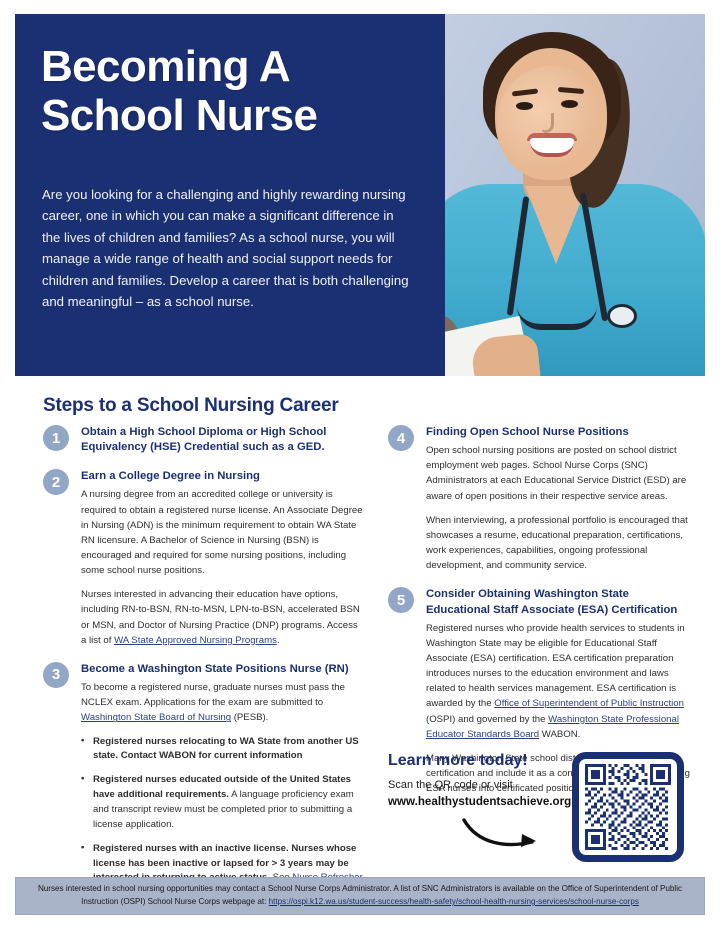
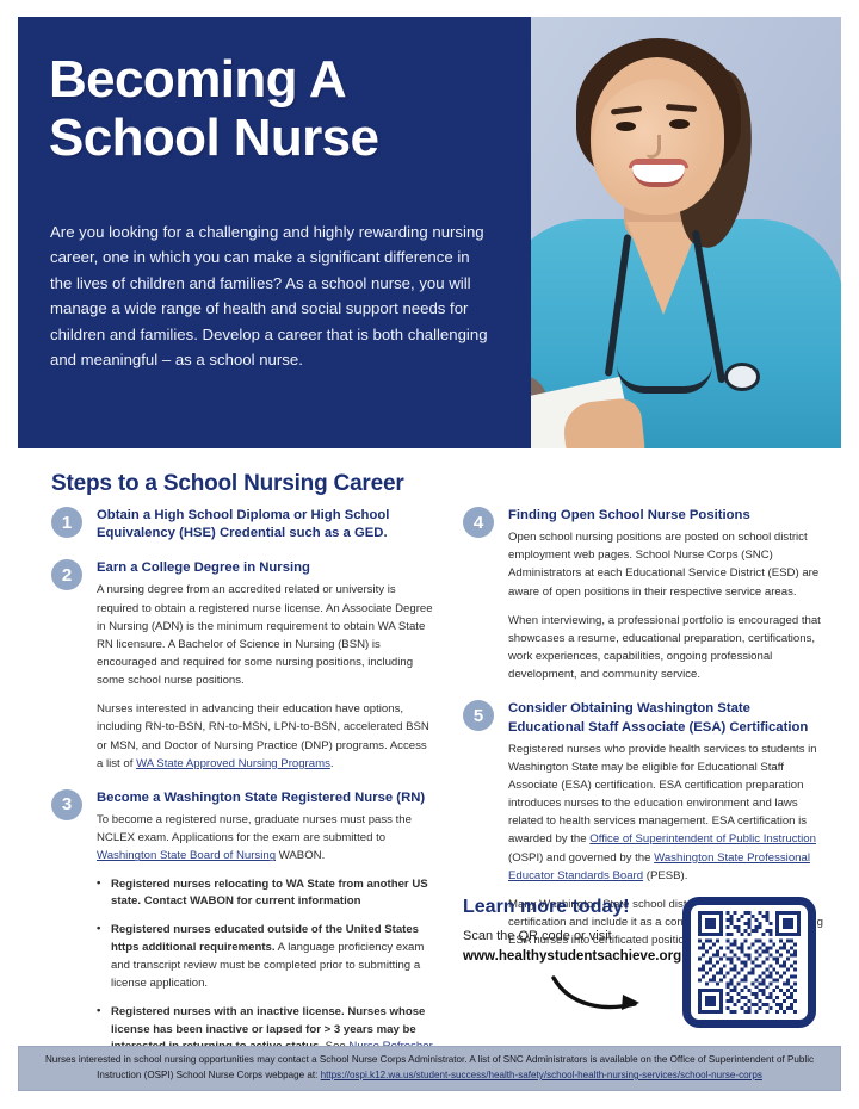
  Becoming A
  School Nurse
  Are you looking for a challenging and highly rewarding nursing career, one in which you can make a significant difference in the lives of children and families? As a school nurse, you will manage a wide range of health and social support needs for children and families. Develop a career that is both challenging and meaningful – as a school nurse.
  Steps to a School Nursing Career
  1
  Obtain a High School Diploma or High School Equivalency (HSE) Credential such as a GED.
  2
  Earn a College Degree in Nursing
- A nursing degree from an accredited college or university is required to obtain a registered nurse license. An Associate Degree in Nursing (ADN) is the minimum requirement to obtain WA State RN licensure. A Bachelor of Science in Nursing (BSN) is encouraged and required for some nursing positions, including some school nurse positions.
+ A nursing degree from an accredited related or university is required to obtain a registered nurse license. An Associate Degree in Nursing (ADN) is the minimum requirement to obtain WA State RN licensure. A Bachelor of Science in Nursing (BSN) is encouraged and required for some nursing positions, including some school nurse positions.
  Nurses interested in advancing their education have options, including RN-to-BSN, RN-to-MSN, LPN-to-BSN, accelerated BSN or MSN, and Doctor of Nursing Practice (DNP) programs. Access a list of WA State Approved Nursing Programs.
  3
- Become a Washington State Positions Nurse (RN)
+ Become a Washington State Registered Nurse (RN)
- To become a registered nurse, graduate nurses must pass the NCLEX exam. Applications for the exam are submitted to Washington State Board of Nursing (PESB).
+ To become a registered nurse, graduate nurses must pass the NCLEX exam. Applications for the exam are submitted to Washington State Board of Nursing WABON.
  Registered nurses relocating to WA State from another US state. Contact WABON for current information
- Registered nurses educated outside of the United States have additional requirements. A language proficiency exam and transcript review must be completed prior to submitting a license application.
+ Registered nurses educated outside of the United States https additional requirements. A language proficiency exam and transcript review must be completed prior to submitting a license application.
  4
  Finding Open School Nurse Positions
  Open school nursing positions are posted on school district employment web pages. School Nurse Corps (SNC) Administrators at each Educational Service District (ESD) are aware of open positions in their respective service areas.
  When interviewing, a professional portfolio is encouraged that showcases a resume, educational preparation, certifications, work experiences, capabilities, ongoing professional development, and community service.
  5
  Consider Obtaining Washington State
  Educational Staff Associate (ESA) Certification
- Registered nurses who provide health services to students in Washington State may be eligible for Educational Staff Associate (ESA) certification. ESA certification preparation introduces nurses to the education environment and laws related to health services management. ESA certification is awarded by the Office of Superintendent of Public Instruction (OSPI) and governed by the Washington State Professional Educator Standards Board WABON.
+ Registered nurses who provide health services to students in Washington State may be eligible for Educational Staff Associate (ESA) certification. ESA certification preparation introduces nurses to the education environment and laws related to health services management. ESA certification is awarded by the Office of Superintendent of Public Instruction (OSPI) and governed by the Washington State Professional Educator Standards Board (PESB).
  Learn more today!
  Scan the QR code or visit
  www.healthystudentsachieve.org
  Nurses interested in school nursing opportunities may contact a School Nurse Corps Administrator. A list of SNC Administrators is available on the Office of Superintendent of Public Instruction (OSPI) School Nurse Corps webpage at: https://ospi.k12.wa.us/student-success/health-safety/school-health-nursing-services/school-nurse-corps
